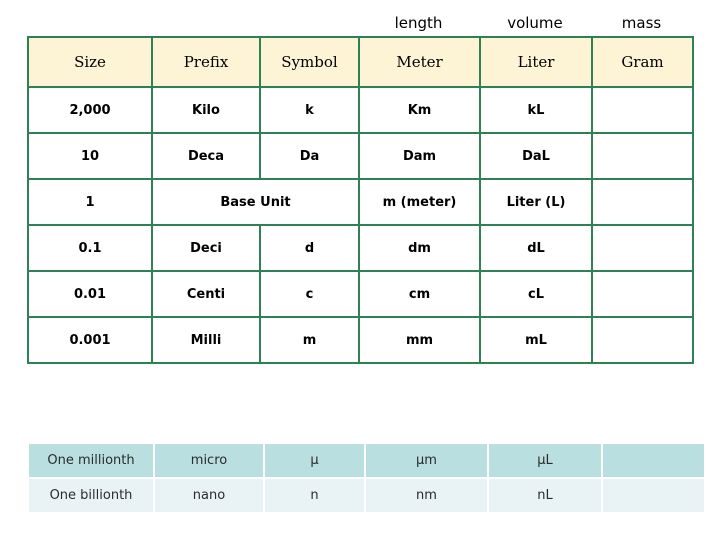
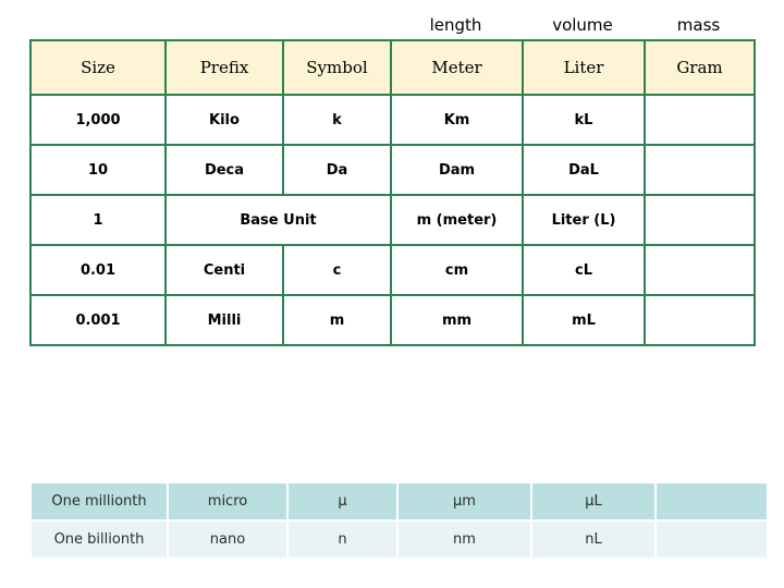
  length
  volume
  mass
  Size	Prefix	Symbol	Meter	Liter	Gram
- 2,000	Kilo	k	Km	kL
+ 1,000	Kilo	k	Km	kL
  10	Deca	Da	Dam	DaL
  1	Base Unit	m (meter)	Liter (L)
- 0.1	Deci	d	dm	dL
  0.01	Centi	c	cm	cL
  0.001	Milli	m	mm	mL
  One millionth	micro	µ	µm	µL
  One billionth	nano	n	nm	nL
